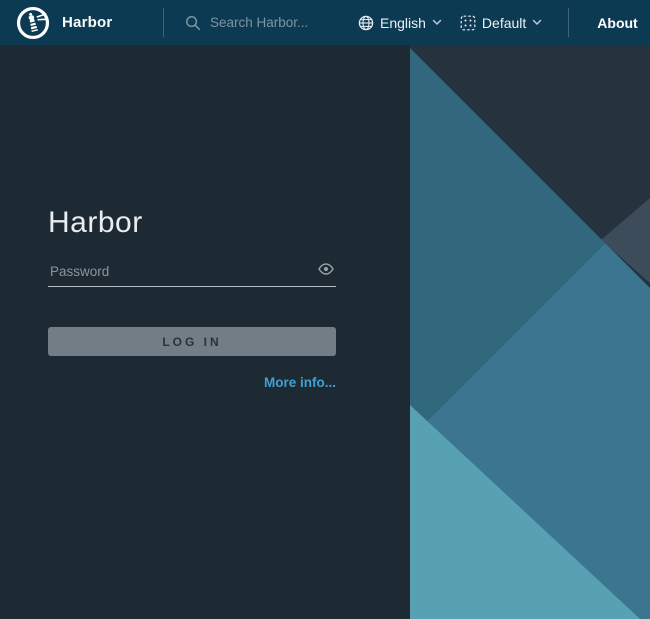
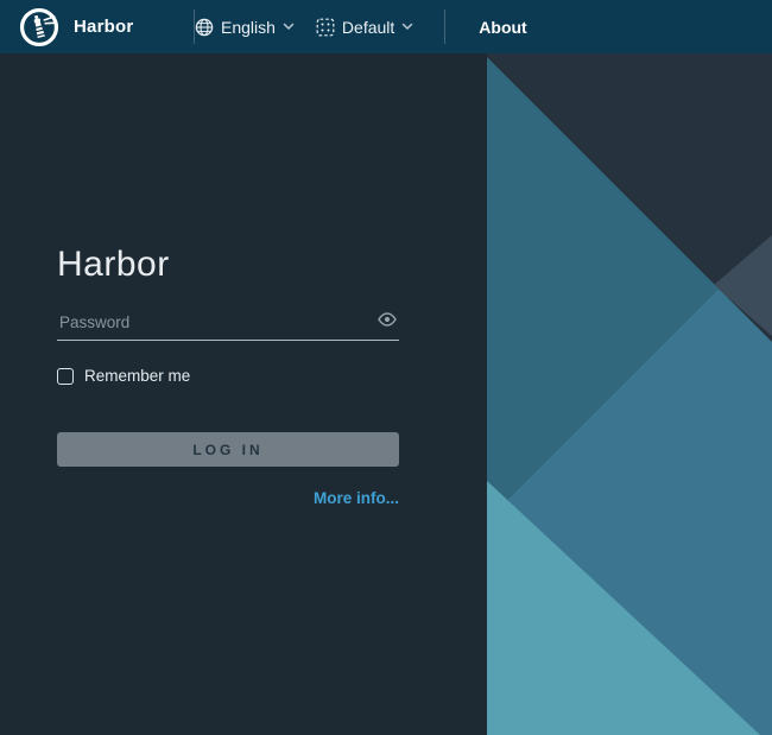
  Harbor
- Search Harbor...
  English
  Default
  About
  Harbor
  Password
+ Remember me
  LOG IN
  More info...
